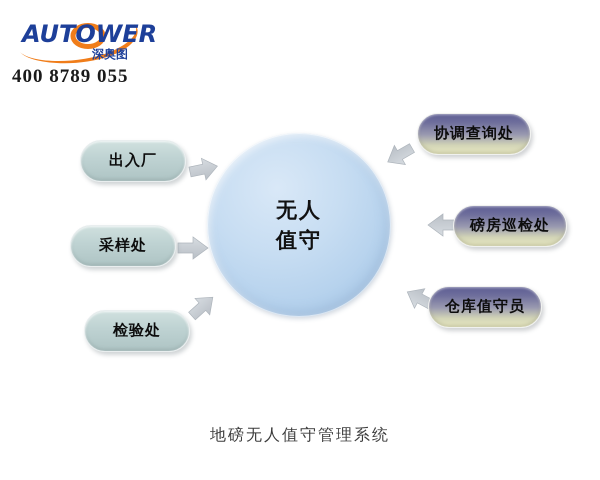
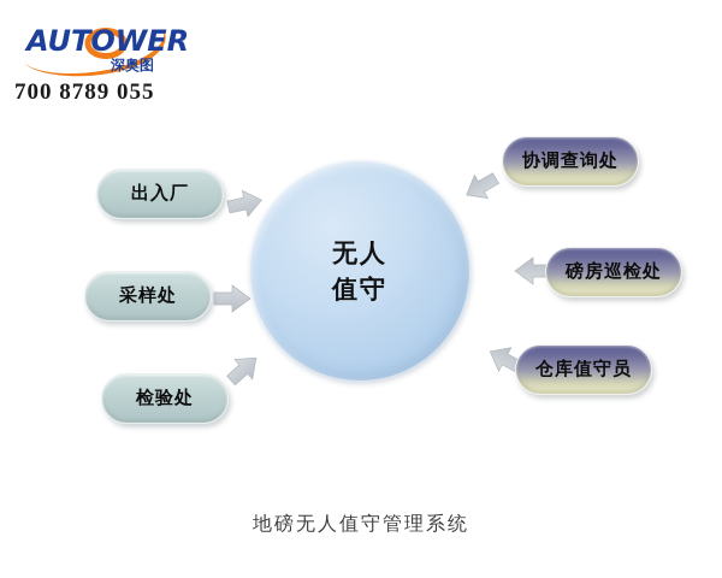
  AUTOWER
  深奥图
- 400 8789 055
+ 700 8789 055
  无人
  值守
  出入厂
  采样处
  检验处
  协调查询处
  磅房巡检处
  仓库值守员
  地磅无人值守管理系统
